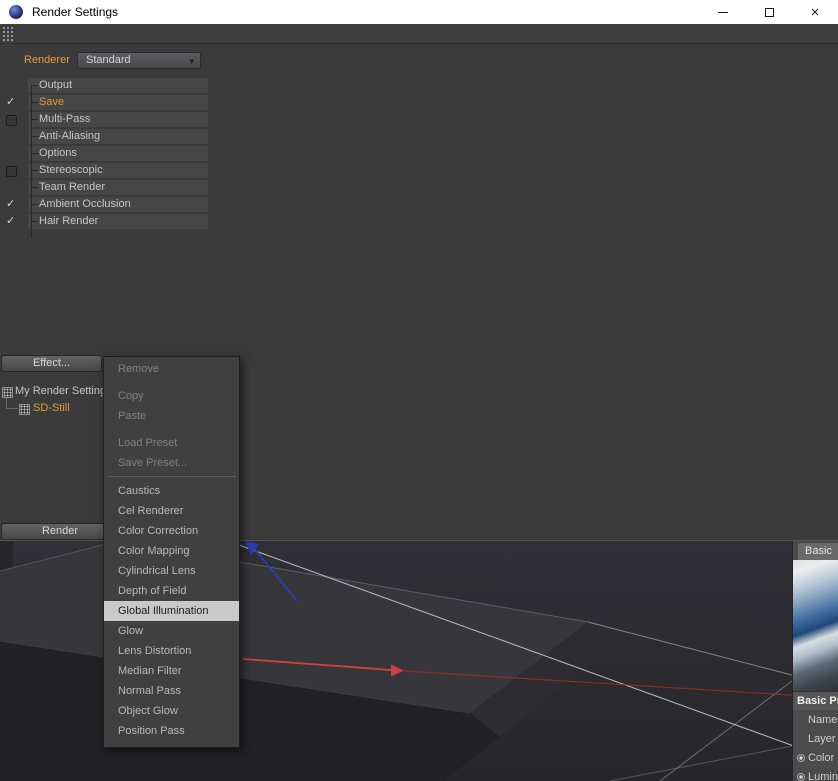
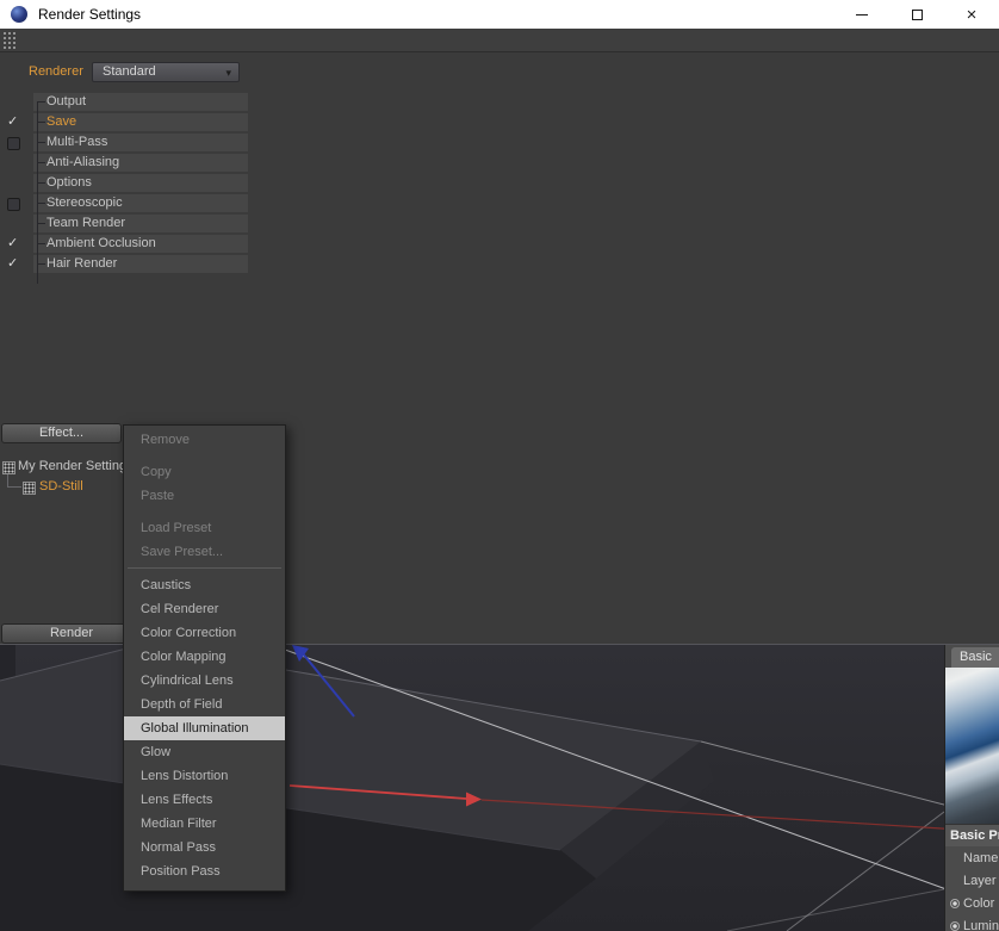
  Render Settings
  ×
  Renderer
  Standard
  ▾
  Output
  ✓
  Save
  Multi-Pass
  Anti-Aliasing
  Options
  Stereoscopic
  Team Render
  ✓
  Ambient Occlusion
  ✓
  Hair Render
  Effect...
  My Render Settin
  SD-Still
  Render
  Basic
  Name
  Layer
  Color
  Remove
  Copy
  Paste
  Load Preset
  Save Preset...
  Caustics
  Cel Renderer
  Color Correction
  Color Mapping
  Cylindrical Lens
  Depth of Field
  Global Illumination
  Glow
  Lens Distortion
+ Lens Effects
  Median Filter
  Normal Pass
- Object Glow
  Position Pass
